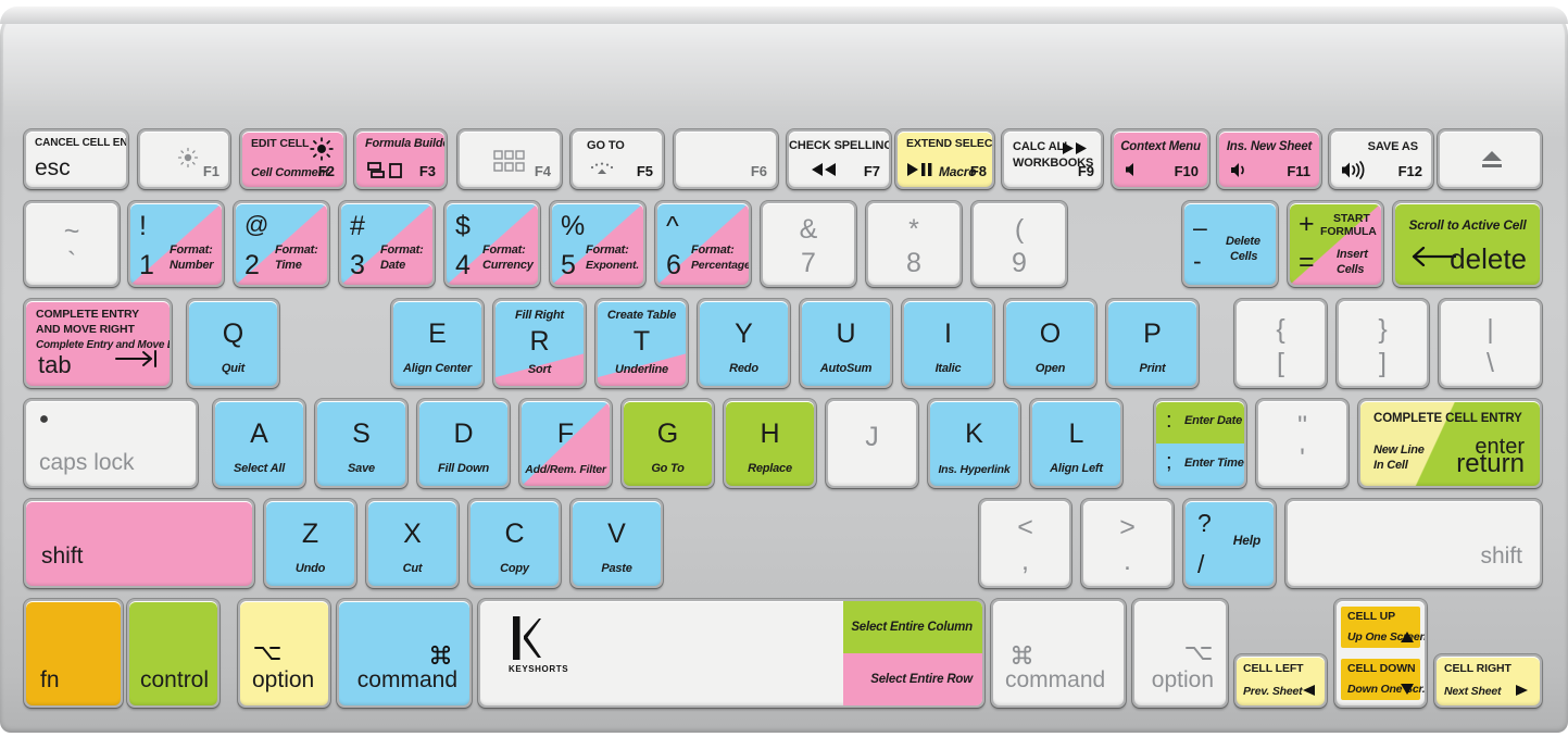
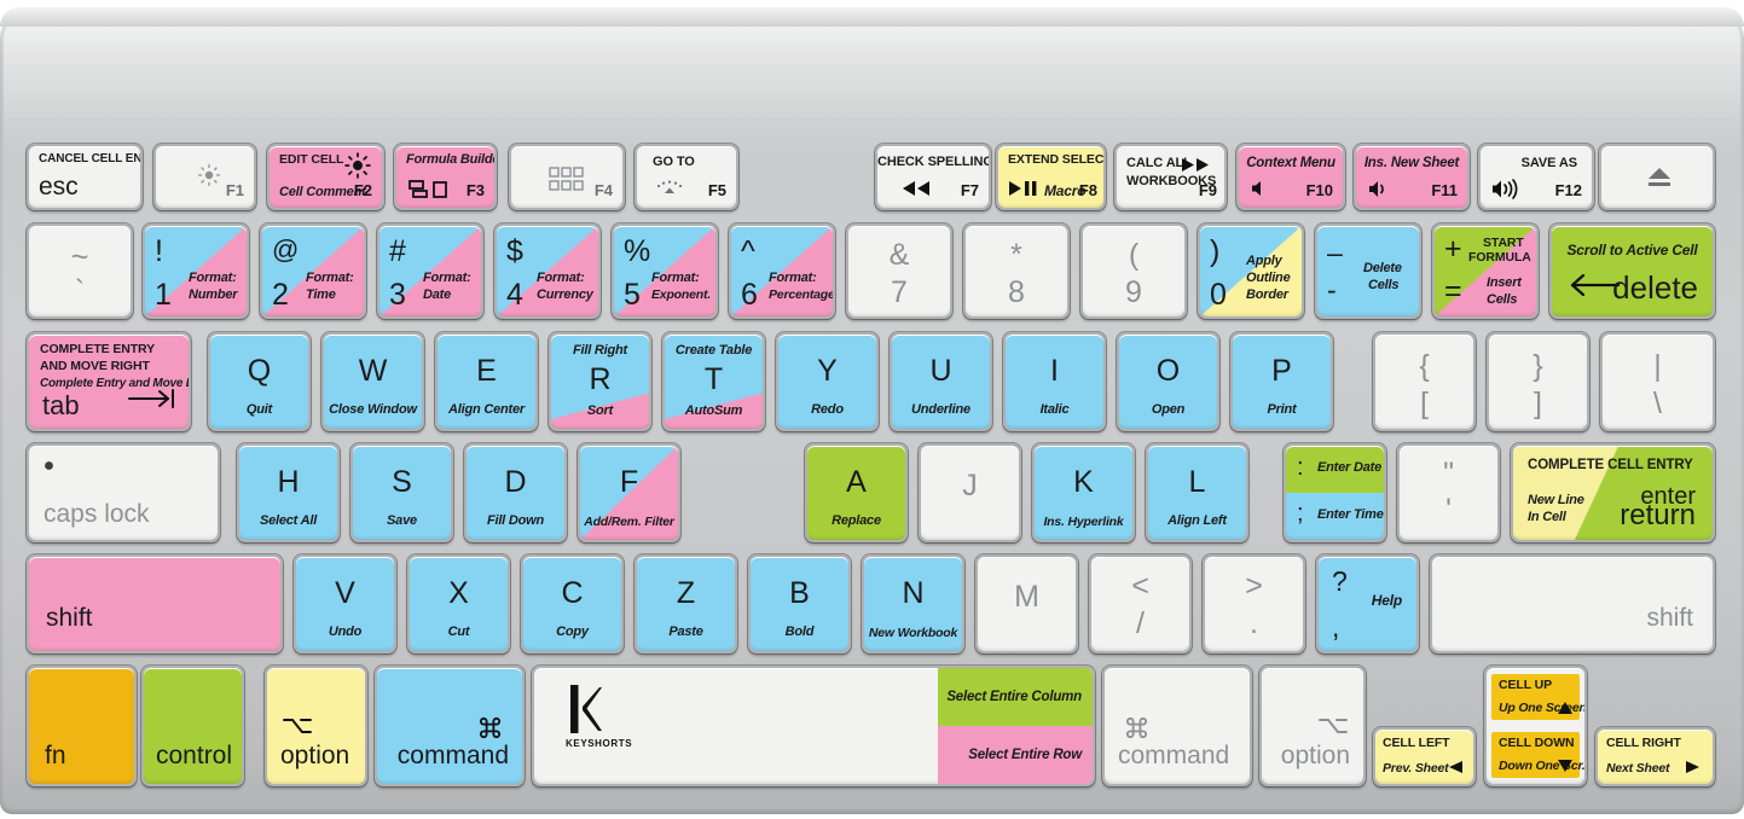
  CANCEL CELL EN
  esc
  F1
  EDIT CELL
  Cell Comment
  F2
  Formula Build
  F3
  F4
  GO TO
  F5
- F6
  CHECK SPELLING
  F7
  EXTEND SELEC
  Macro
  F8
  CALC AL
  WORKBOOKS
  F9
  Context Menu
  F10
  Ins. New Sheet
  F11
  SAVE AS
  F12
  ~
  `
  !
  1
  Format:
  Number
  @
  2
  Format:
  Time
  #
  3
  Format:
  Date
  $
  4
  Format:
  Currency
  %
  5
  Format:
  Exponent.
  ^
  6
  Format:
  Percentage
  &
  7
  *
  8
  (
  9
+ )
+ 0
+ Apply
+ Outline
+ Border
  –
  -
  Delete
  Cells
  +
  =
  START
  FORMULA
  Insert
  Cells
  Scroll to Active Cell
  delete
  COMPLETE ENTRY
  AND MOVE RIGHT
  Complete Entry and Move
  tab
  Q
  Quit
+ W
+ Close Window
  E
  Align Center
  Fill Right
  R
  Sort
  Create Table
  T
- Underline
+ AutoSum
  Y
  Redo
  U
- AutoSum
+ Underline
  I
  Italic
  O
  Open
  P
  Print
  {
  [
  }
  ]
  |
  \
  caps lock
- A
+ H
  Select All
  S
  Save
  D
  Fill Down
  F
  Add/Rem. Filter
- G
- Go To
- H
+ A
  Replace
  J
  K
  Ins. Hyperlink
  L
  Align Left
  :
  Enter Date
  ;
  Enter Time
  "
  '
  COMPLETE CELL ENTRY
  New Line
  In Cell
  enter
  return
  shift
- Z
+ V
  Undo
  X
  Cut
  C
  Copy
- V
+ Z
  Paste
+ B
+ Bold
+ N
+ New Workbook
+ M
  <
- ,
+ /
  >
  .
  ?
- /
+ ,
  Help
  shift
  fn
  control
  option
  command
  KEYSHORTS
  Select Entire Column
  Select Entire Row
  command
  option
  CELL LEFT
  Prev. Sheet
  CELL UP
  Up One Sceen
  CELL DOWN
  Down Onecr.
  CELL RIGHT
  Next Sheet
